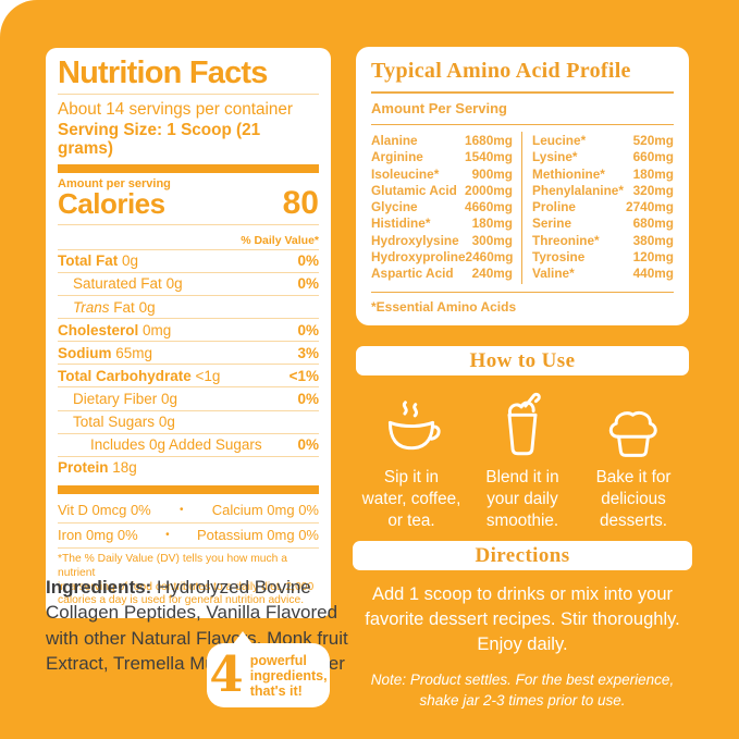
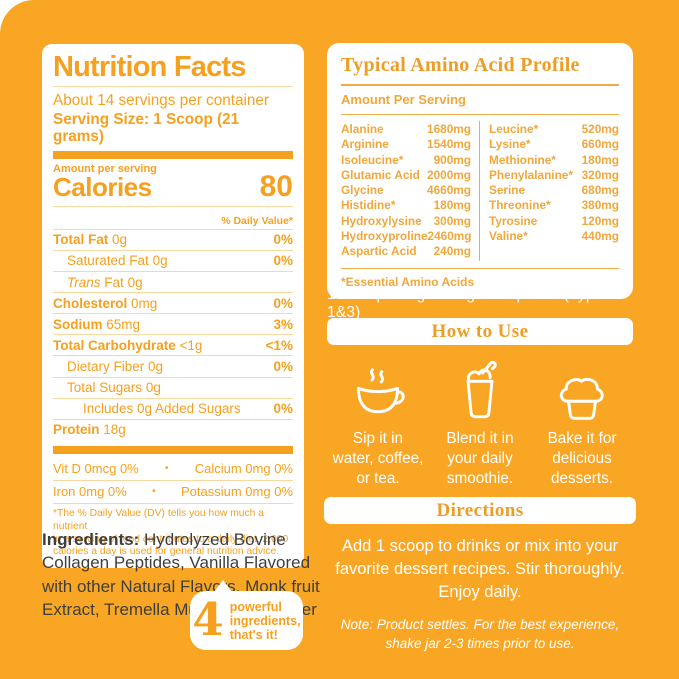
  Nutrition Facts
  About 14 servings per container
  Serving Size: 1 Scoop (21 grams)
  Amount per serving
  Calories
  80
  % Daily Value*
  Total Fat 0g
  0%
  Saturated Fat 0g
  0%
  Trans Fat 0g
  Cholesterol 0mg
  0%
  Sodium 65mg
  3%
  Total Carbohydrate <1g
  <1%
  Dietary Fiber 0g
  0%
  Total Sugars 0g
  Includes 0g Added Sugars
  0%
  Protein 18g
  Vit D 0mcg 0%
  •
  Calcium 0mg 0%
  Iron 0mg 0%
  •
  Potassium 0mg 0%
  *The % Daily Value (DV) tells you how much a nutrient
  in a serving of food contributes to a daily diet. 2,000
  calories a day is used for general nutrition advice.
  Ingredients: Hydrolyzed Bovine
  Collagen Peptides, Vanilla Flavored
  with other Natural Flav, Monk fruit
  4
  powerful
  ingredients,
  that's it!
  Typical Amino Acid Profile
  Amount Per Serving
  Alanine
  1680mg
  Arginine
  1540mg
  Isoleucine*
  900mg
  Glutamic Acid
  2000mg
  Glycine
  4660mg
  Histidine*
  180mg
  Hydroxylysine
  300mg
  Hydroxyproline
  2460mg
  Aspartic Acid
  240mg
  Leucine*
  520mg
  Lysine*
  660mg
  Methionine*
  180mg
  Phenylalanine*
  320mg
- Proline
- 2740mg
  Serine
  680mg
  Threonine*
  380mg
  Tyrosine
  120mg
  Valine*
  440mg
  *Essential Amino Acids
+ 1 Scoop= 20g Collagen Peptides (Types 1&3)
  How to Use
  Sip it in
  water, coffee,
  or tea.
  Blend it in
  your daily
  smoothie.
  Bake it for
  delicious
  desserts.
  Directions
  Add 1 scoop to drinks or mix into your
  favorite dessert recipes. Stir thoroughly.
  Enjoy daily.
  Note: Product settles. For the best experience,
  shake jar 2-3 times prior to use.
